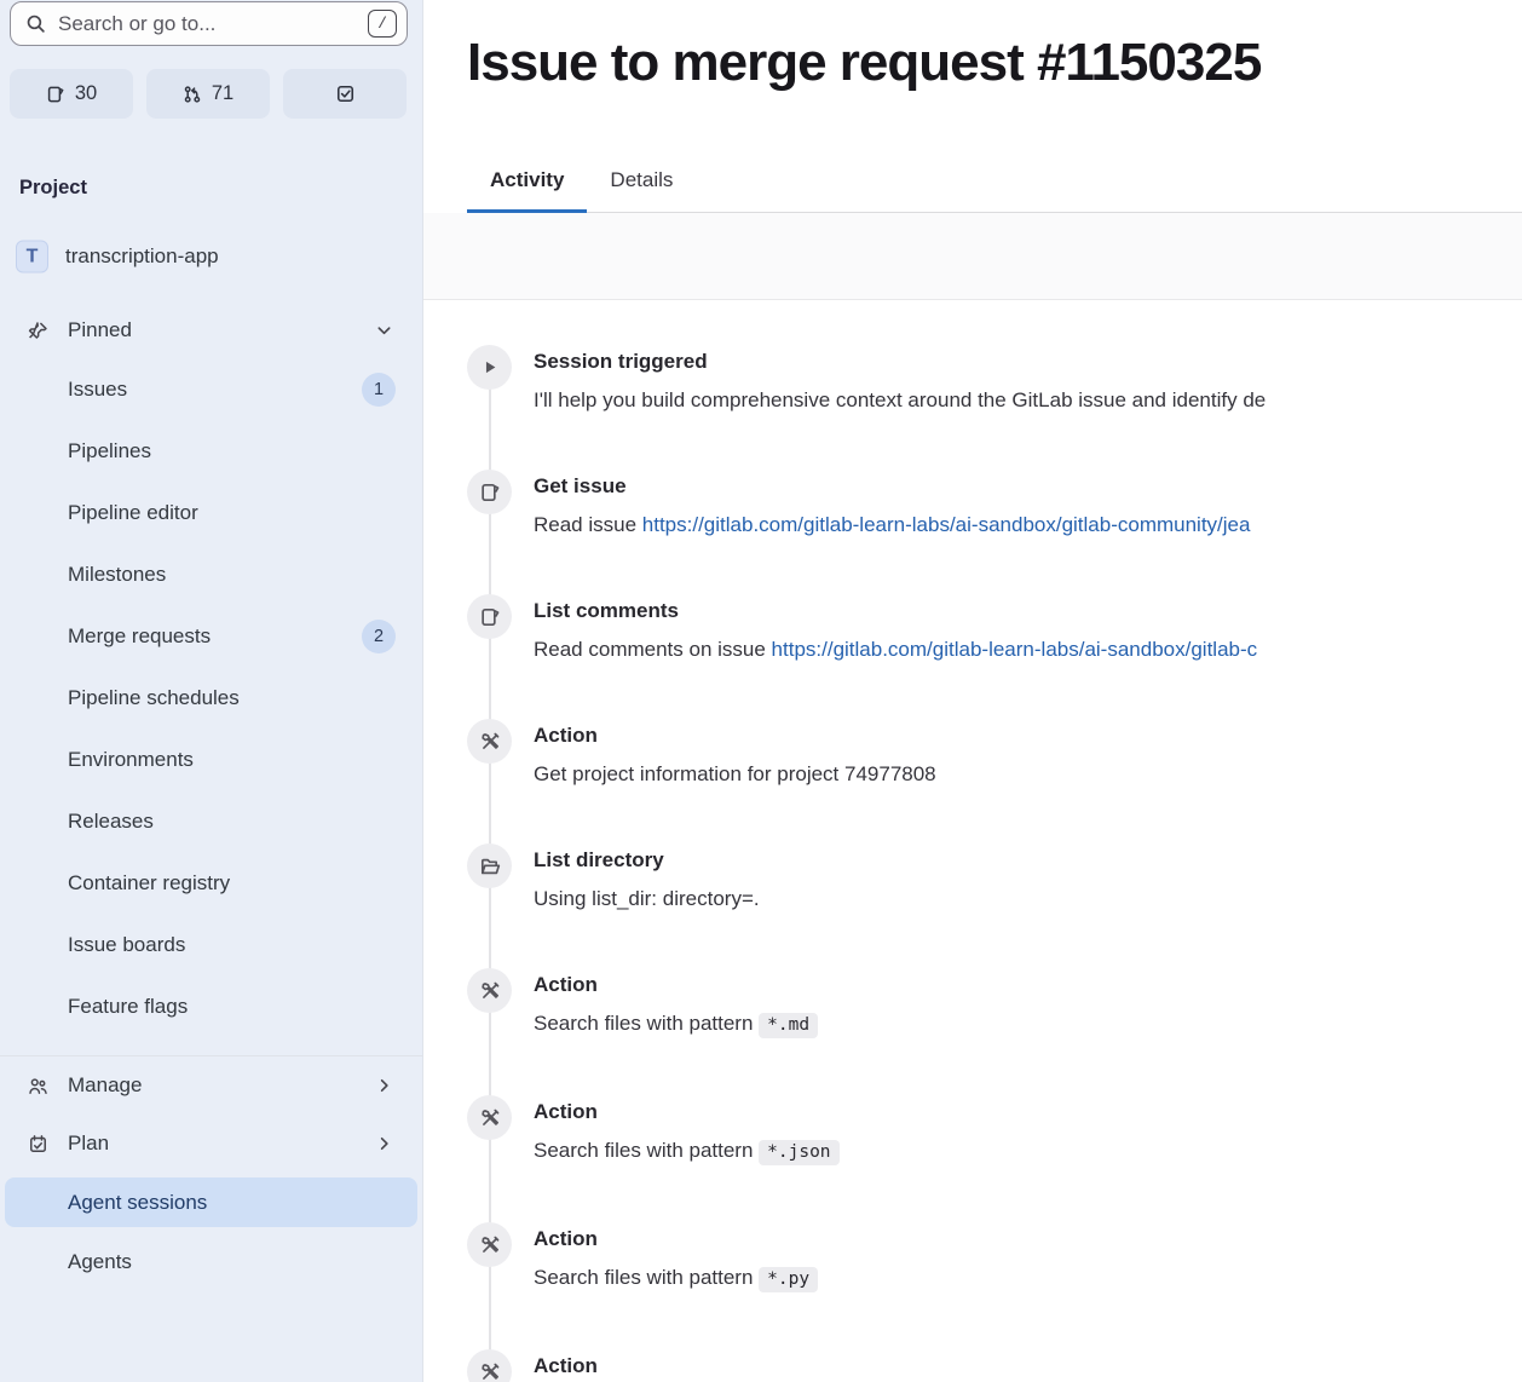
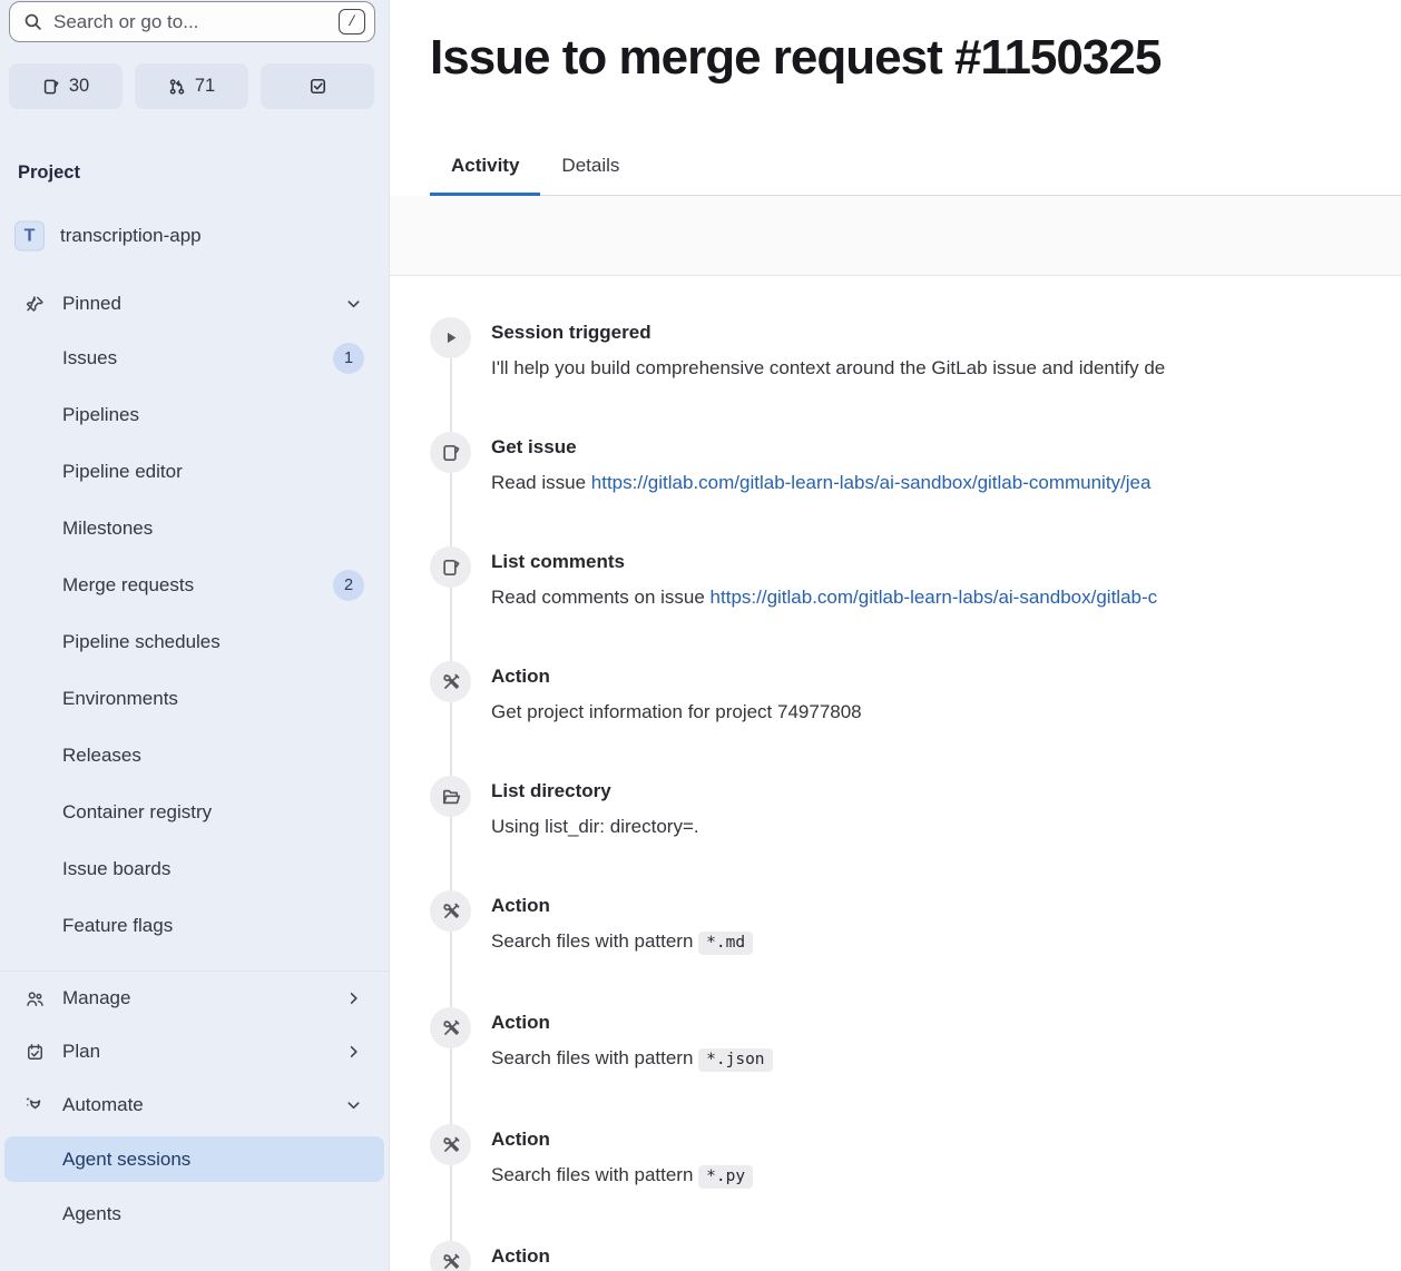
  Search or go to...
  /
  30
  71
  Project
  T
  transcription-app
  Pinned
  Issues
  1
  Pipelines
  Pipeline editor
  Milestones
  Merge requests
  2
  Pipeline schedules
  Environments
  Releases
  Container registry
  Issue boards
  Feature flags
  Manage
  Plan
+ Automate
  Agent sessions
  Agents
  Issue to merge request #1150325
  Activity
  Details
  Session triggered
  I'll help you build comprehensive context around the GitLab issue and identify de
  Get issue
  Read issue https://gitlab.com/gitlab-learn-labs/ai-sandbox/gitlab-community/jea
  List comments
  Read comments on issue https://gitlab.com/gitlab-learn-labs/ai-sandbox/gitlab-c
  Action
  Get project information for project 74977808
  List directory
  Using list_dir: directory=.
  Action
  Search files with pattern *.md
  Action
  Search files with pattern *.json
  Action
  Search files with pattern *.py
  Action
